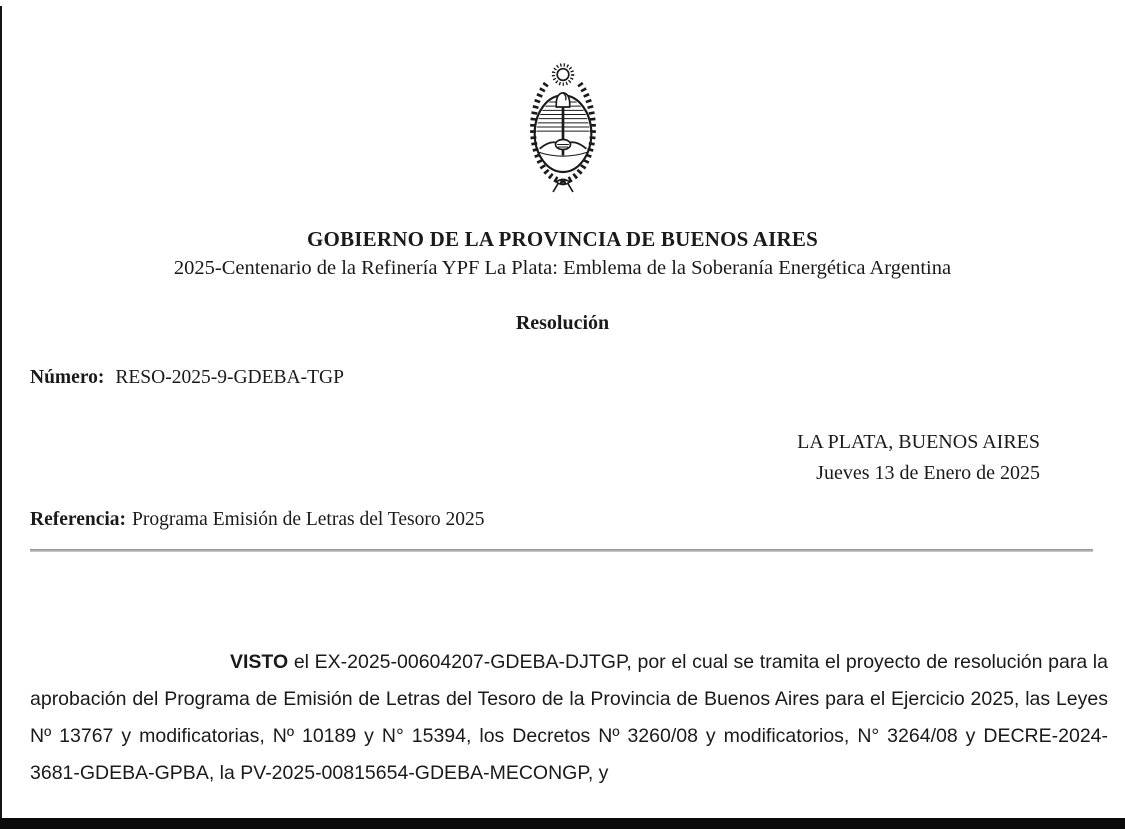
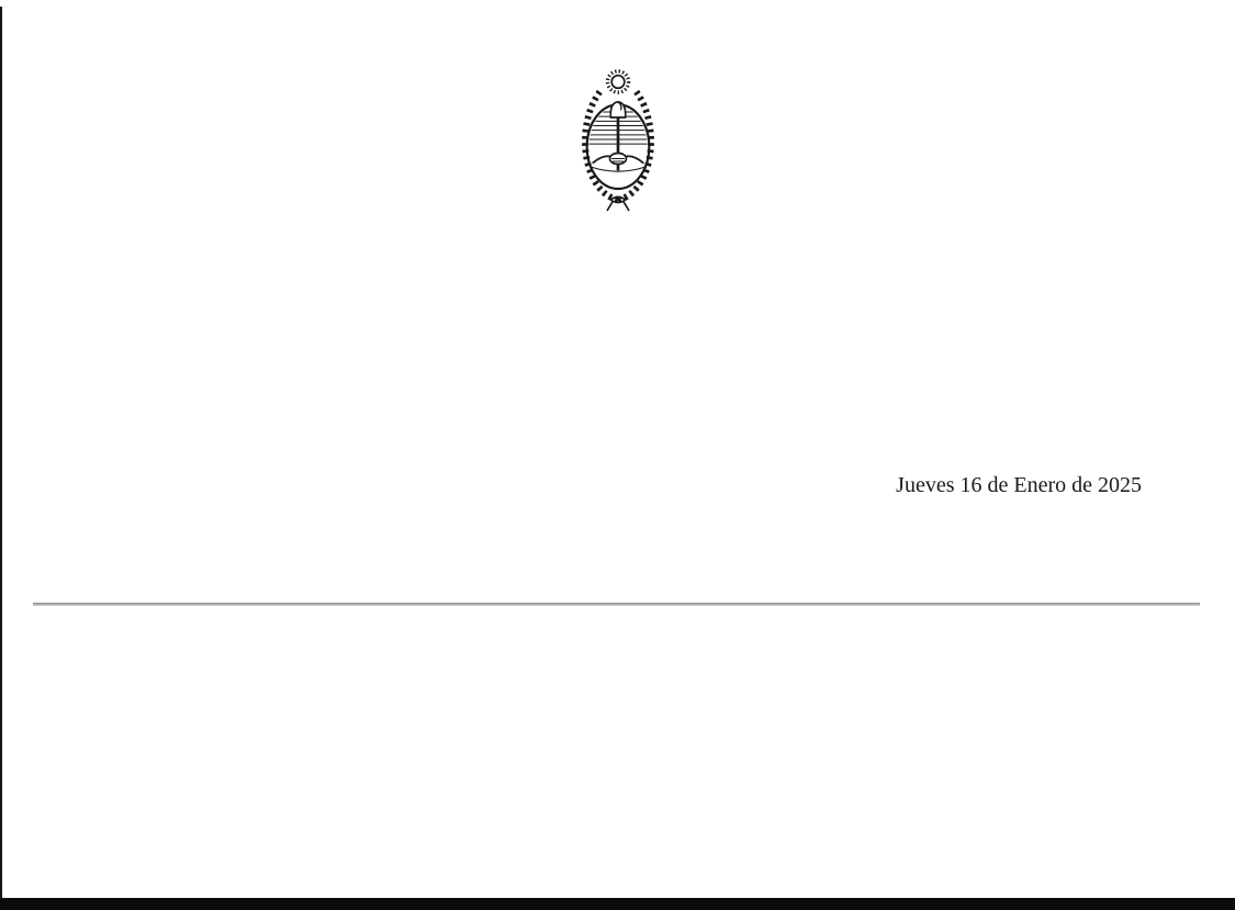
- GOBIERNO DE LA PROVINCIA DE BUENOS AIRES
- 2025-Centenario de la Refinería YPF La Plata: Emblema de la Soberanía Energética Argentina
- Resolución
- Número: RESO-2025-9-GDEBA-TGP
- LA PLATA, BUENOS AIRES
- Jueves 13 de Enero de 2025
+ Jueves 16 de Enero de 2025
- Referencia: Programa Emisión de Letras del Tesoro 2025
- VISTO el EX-2025-00604207-GDEBA-DJTGP, por el cual se tramita el proyecto de resolución para la aprobación del Programa de Emisión de Letras del Tesoro de la Provincia de Buenos Aires para el Ejercicio 2025, las Leyes Nº 13767 y modificatorias, Nº 10189 y N° 15394, los Decretos Nº 3260/08 y modificatorios, N° 3264/08 y DECRE-2024-3681-GDEBA-GPBA, la PV-2025-00815654-GDEBA-MECONGP, y
